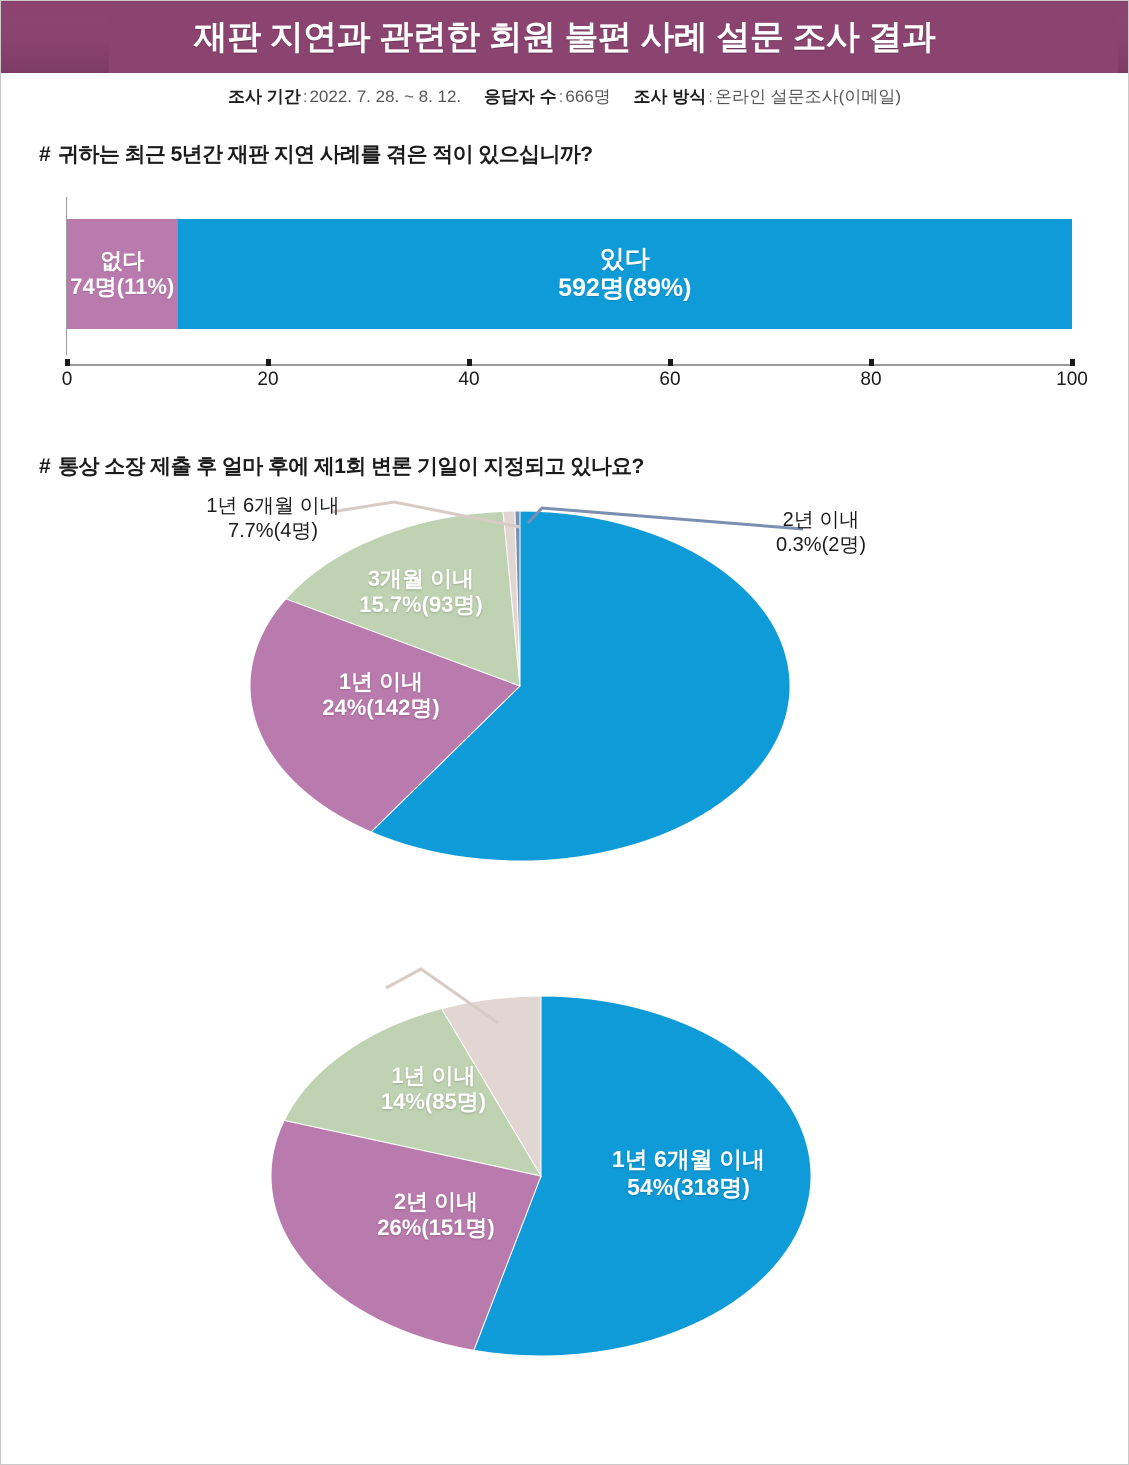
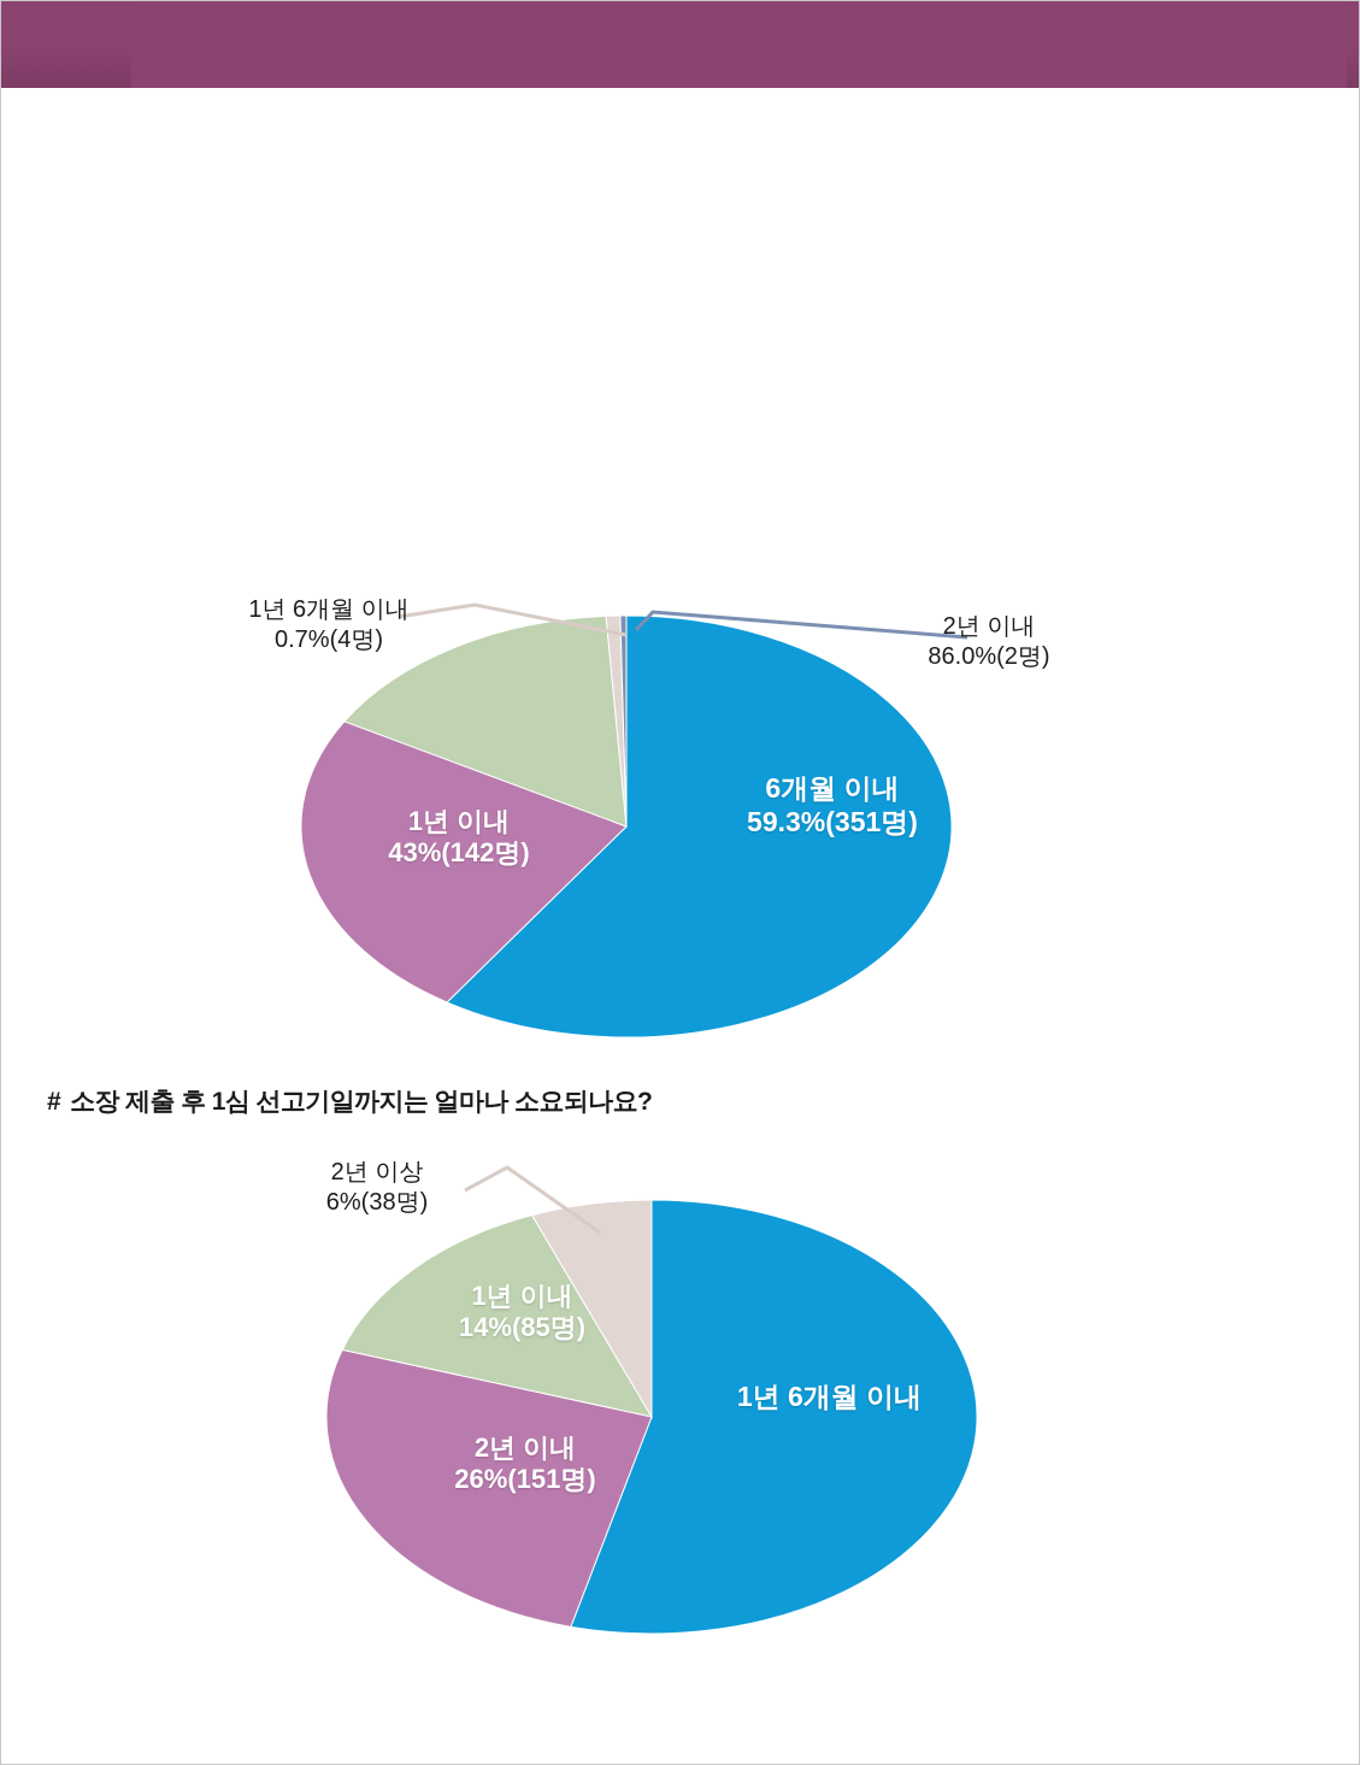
- 재판 지연과 관련한 회원 불편 사례 설문 조사 결과
- 조사 기간:2022. 7. 28. ~ 8. 12. 응답자 수:666명 조사 방식:온라인 설문조사(이메일)
- # 귀하는 최근 5년간 재판 지연 사례를 겪은 적이 있으십니까?
- 없다
- 74명(11%)
- 있다
- 592명(89%)
- 0
- 20
- 40
- 60
- 80
- 100
- # 통상 소장 제출 후 얼마 후에 제1회 변론 기일이 지정되고 있나요?
  1년 6개월 이내
- 7.7%(4명)
+ 0.7%(4명)
  2년 이내
- 0.3%(2명)
+ 86.0%(2명)
- 3개월 이내
- 15.7%(93명)
  1년 이내
- 24%(142명)
+ 43%(142명)
+ 6개월 이내
+ 59.3%(351명)
+ # 소장 제출 후 1심 선고기일까지는 얼마나 소요되나요?
+ 2년 이상
+ 6%(38명)
  1년 이내
  14%(85명)
  2년 이내
  26%(151명)
  1년 6개월 이내
- 54%(318명)
